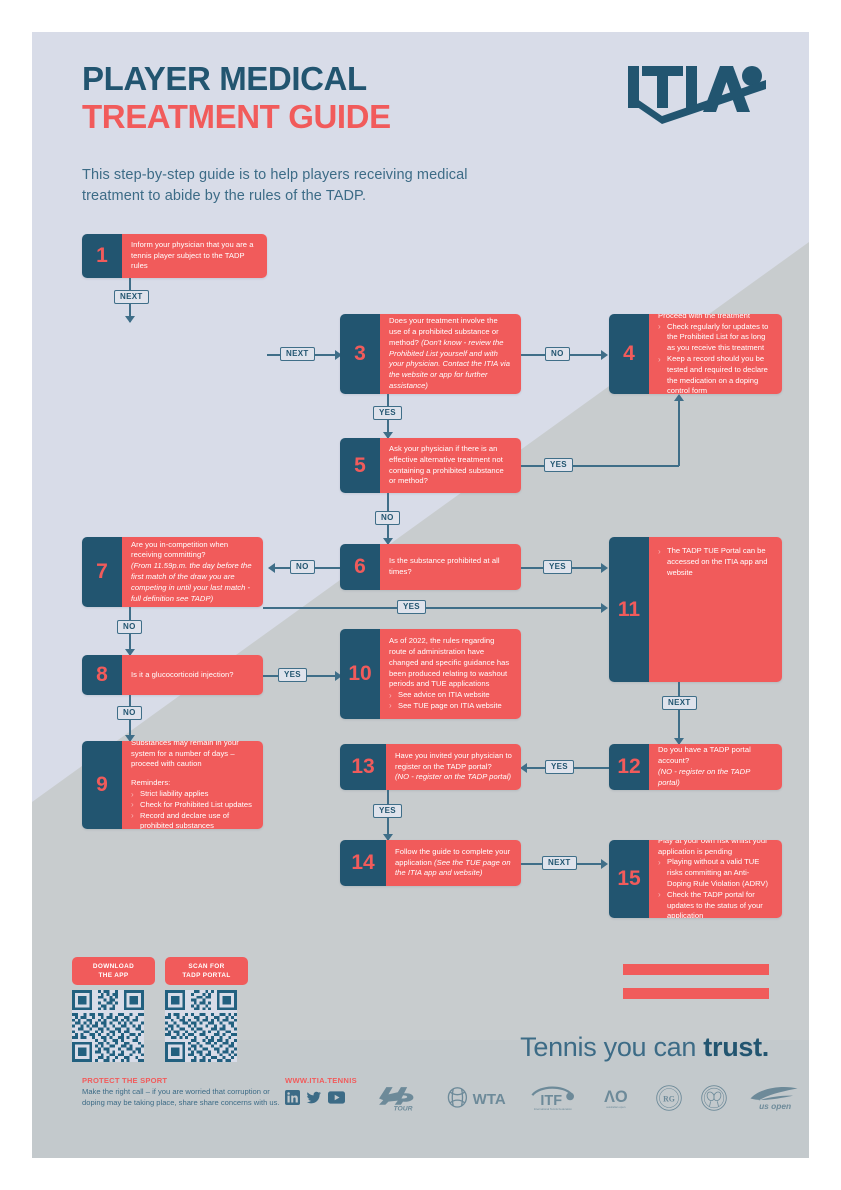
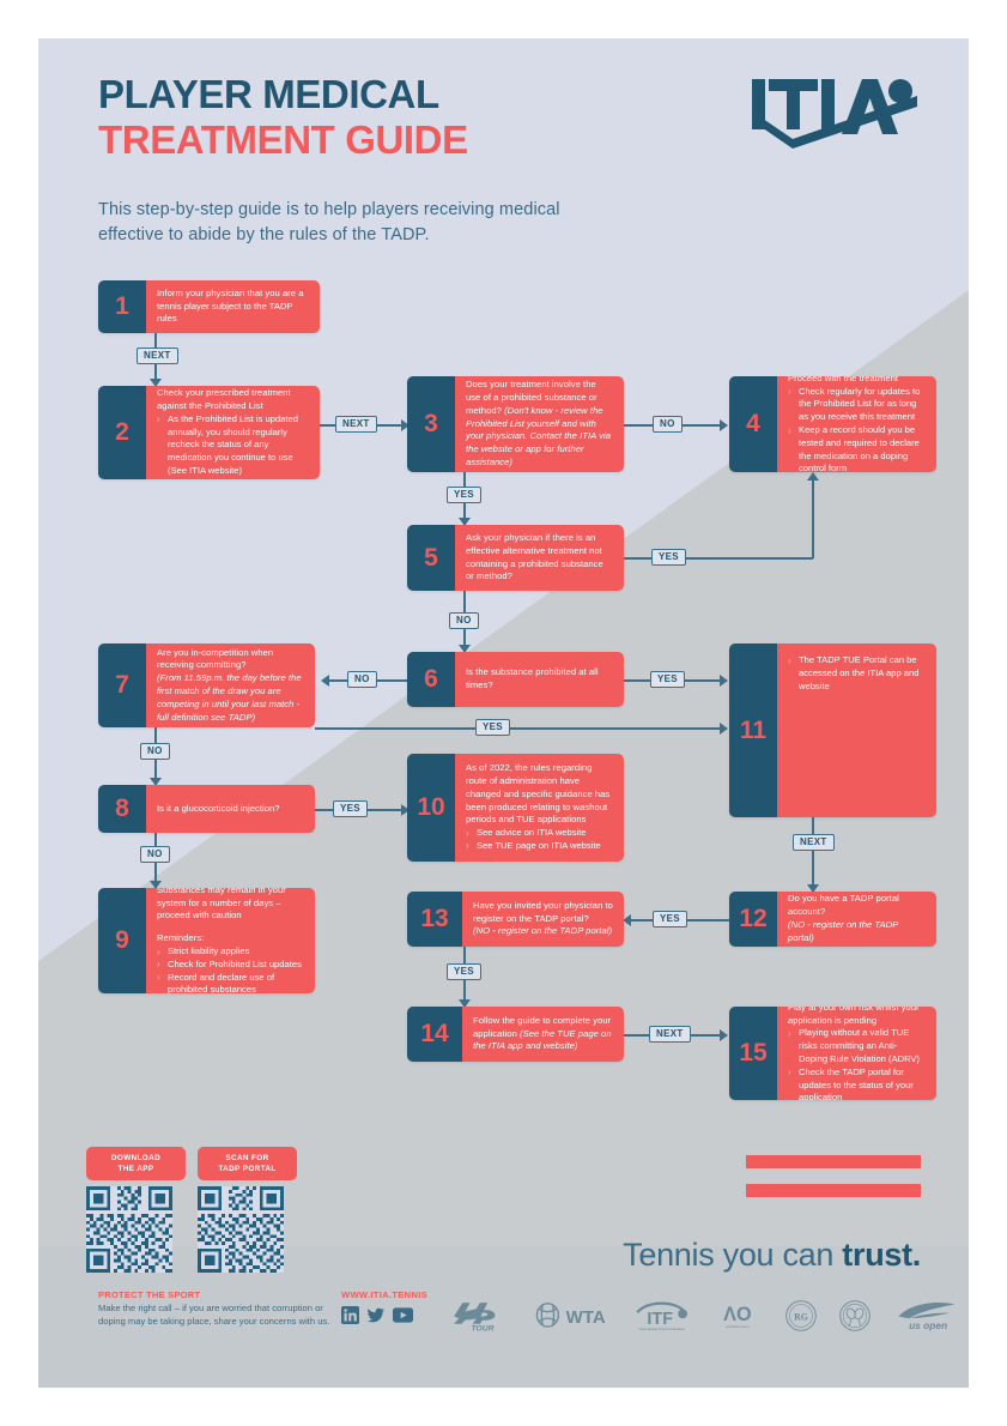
  PLAYER MEDICAL
  TREATMENT GUIDE
- This step-by-step guide is to help players receiving medical treatment to abide by the rules of the TADP.
+ This step-by-step guide is to help players receiving medical effective to abide by the rules of the TADP.
  1
  Inform your physician that you are a tennis player subject to the TADP rules
  NEXT
+ 2
+ Check your prescribed treatment against the Prohibited List
+ As the Prohibited List is updated annually, you should regularly recheck the status of any medication you continue to use (See ITIA website)
  NEXT
  3
  Does your treatment involve the use of a prohibited substance or method? (Don't know - review the Prohibited List yourself and with your physician. Contact the ITIA via the website or app for further assistance)
  NO
  YES
  4
  Proceed with the treatment
  Check regularly for updates to the Prohibited List for as long as you receive this treatment
  Keep a record should you be tested and required to declare the medication on a doping control form
  5
  Ask your physician if there is an effective alternative treatment not containing a prohibited substance or method?
  YES
  NO
  6
  Is the substance prohibited at all times?
  NO
  YES
  7
  Are you in-competition when receiving committing?
  (From 11.59p.m. the day before the first match of the draw you are competing in until your last match - full definition see TADP)
  YES
  NO
  8
  Is it a glucocorticoid injection?
  YES
  NO
  9
  Substances may remain in your system for a number of days – proceed with caution
  Reminders:
  Strict liability applies
  Check for Prohibited List updates
  Record and declare use of prohibited substances
  10
  As of 2022, the rules regarding route of administration have changed and specific guidance has been produced relating to washout periods and TUE applications
  See advice on ITIA website
  See TUE page on ITIA website
  11
  The TADP TUE Portal can be accessed on the ITIA app and website
  NEXT
  12
  Do you have a TADP portal account?
  (NO - register on the TADP portal)
  YES
  13
  Have you invited your physician to register on the TADP portal?
  (NO - register on the TADP portal)
  YES
  14
  Follow the guide to complete your application (See the TUE page on the ITIA app and website)
  NEXT
  15
  Play at your own risk whilst your application is pending
  Playing without a valid TUE risks committing an Anti-Doping Rule Violation (ADRV)
  Check the TADP portal for updates to the status of your application
  Tennis you can trust.
  PROTECT THE SPORT
- Make the right call – if you are worried that corruption or doping may be taking place, share share concerns with us.
+ Make the right call – if you are worried that corruption or doping may be taking place, share your concerns with us.
  WWW.ITIA.TENNIS
  WTA
  ITF
  ΛO
  RG
  us open
